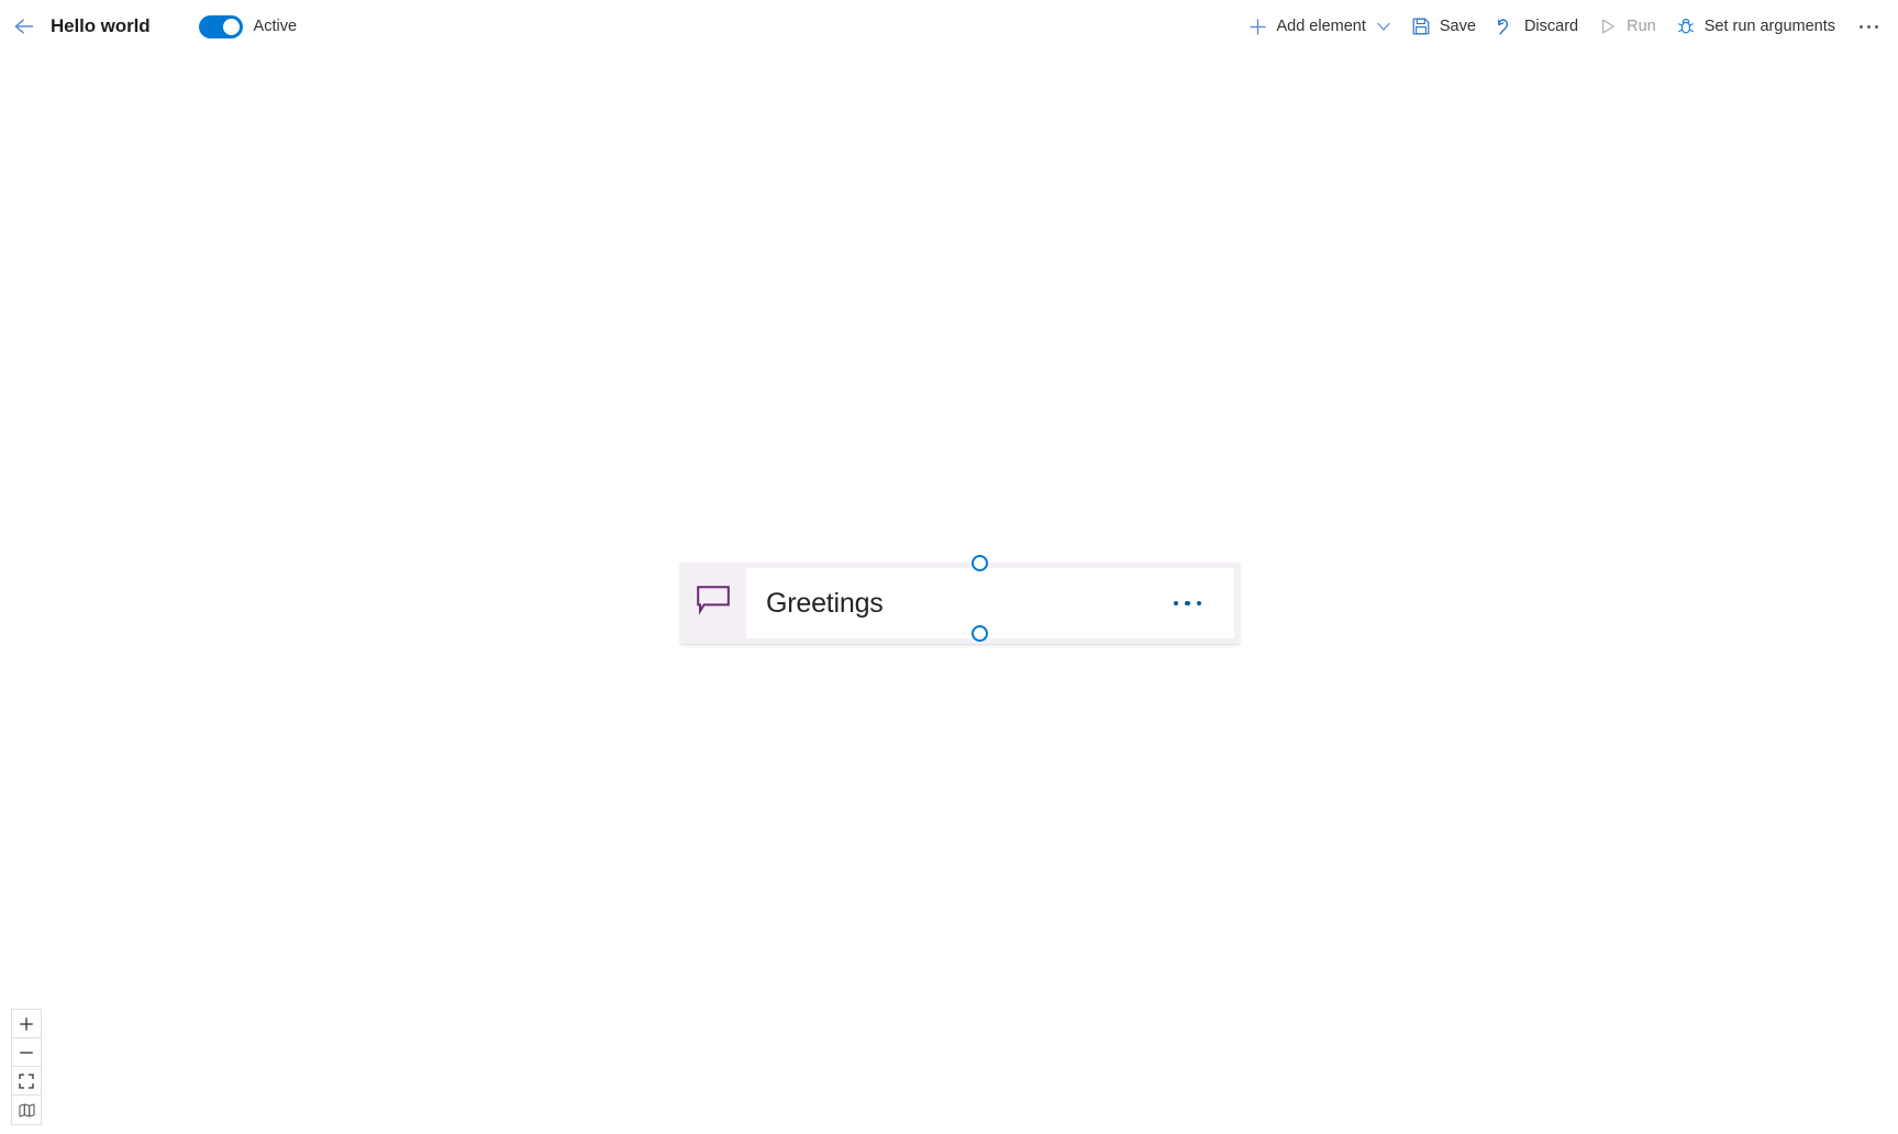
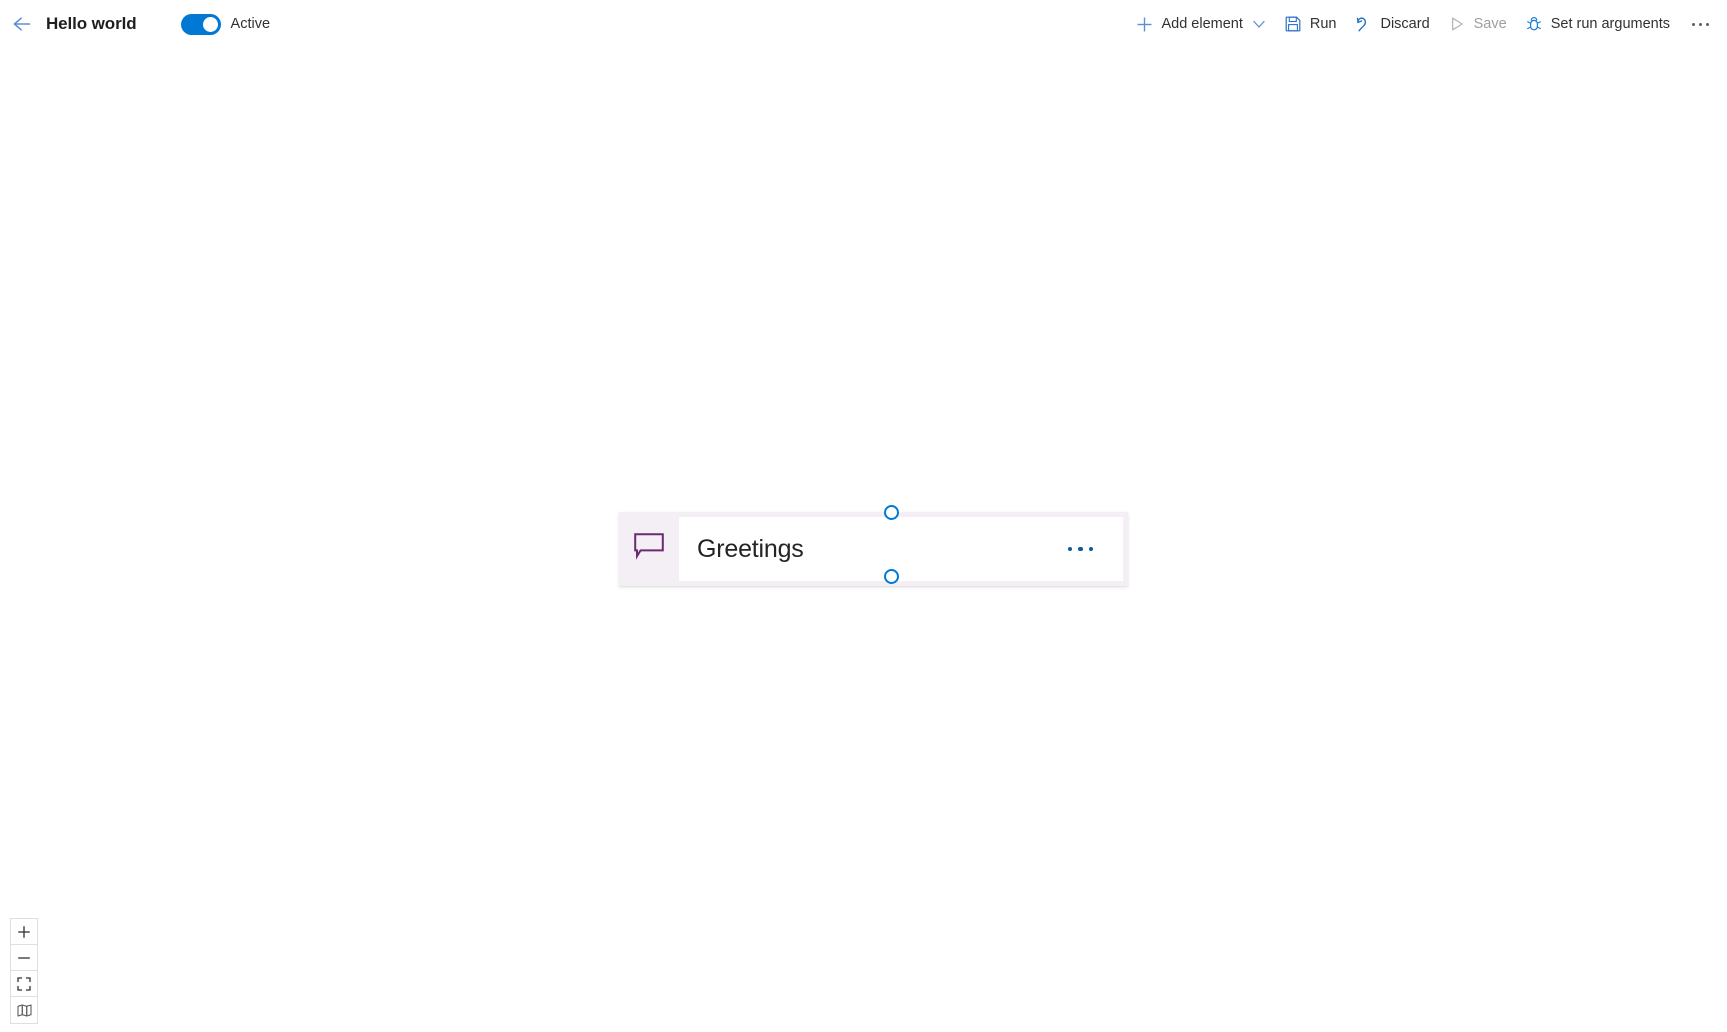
  Hello world
  Active
  Add element
- Save
+ Run
  Discard
- Run
+ Save
  Set run arguments
  Greetings
